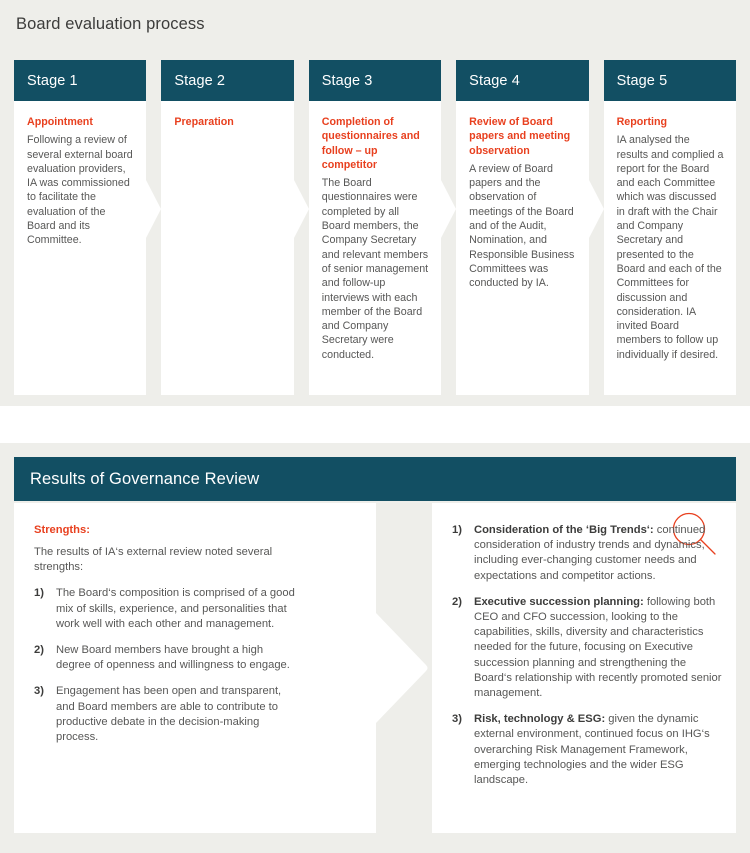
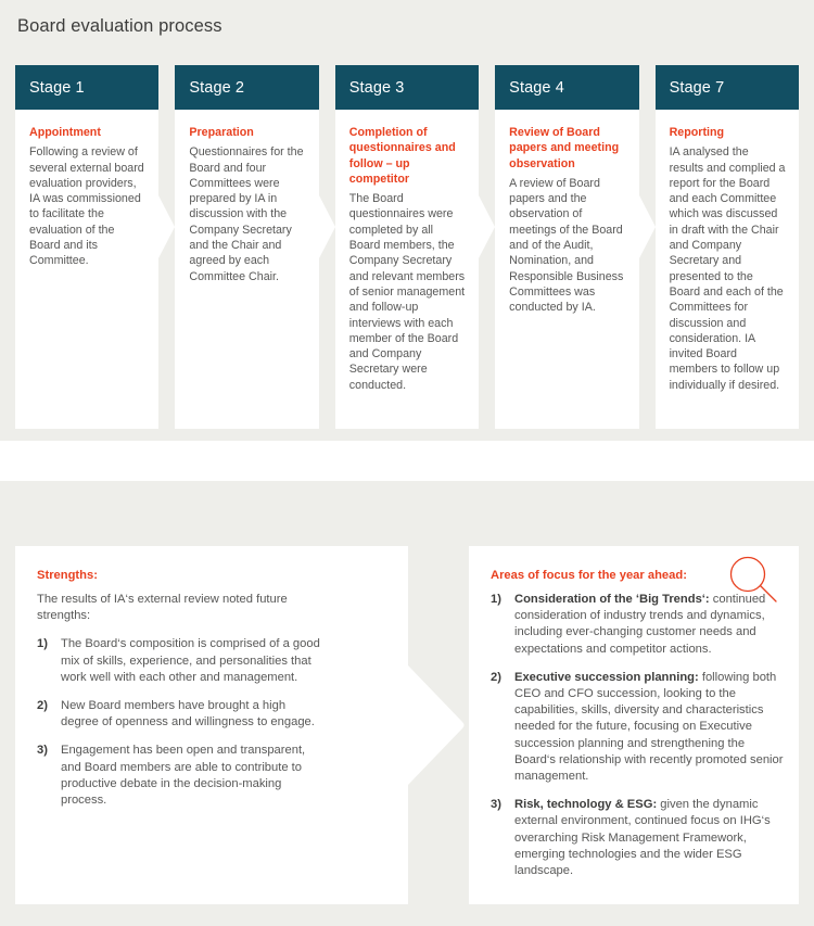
  Board evaluation process
  Stage 1
  Appointment
  Following a review of several external board evaluation providers, IA was commissioned to facilitate the evaluation of the Board and its Committee.
  Stage 2
  Preparation
+ Questionnaires for the Board and four Committees were prepared by IA in discussion with the Company Secretary and the Chair and agreed by each Committee Chair.
  Stage 3
  Completion of questionnaires and follow – up competitor
  The Board questionnaires were completed by all Board members, the Company Secretary and relevant members of senior management and follow-up interviews with each member of the Board and Company Secretary were conducted.
  Stage 4
  Review of Board papers and meeting observation
  A review of Board papers and the observation of meetings of the Board and of the Audit, Nomination, and Responsible Business Committees was conducted by IA.
- Stage 5
+ Stage 7
  Reporting
  IA analysed the results and complied a report for the Board and each Committee which was discussed in draft with the Chair and Company Secretary and presented to the Board and each of the Committees for discussion and consideration. IA invited Board members to follow up individually if desired.
- Results of Governance Review
  Strengths:
- The results of IA‘s external review noted several strengths:
+ The results of IA‘s external review noted future strengths:
  1)
  The Board‘s composition is comprised of a good mix of skills, experience, and personalities that work well with each other and management.
  2)
  New Board members have brought a high degree of openness and willingness to engage.
  3)
  Engagement has been open and transparent, and Board members are able to contribute to productive debate in the decision-making process.
+ Areas of focus for the year ahead:
  1)
  Consideration of the ‘Big Trends‘: continued consideration of industry trends and dynamics, including ever-changing customer needs and expectations and competitor actions.
  2)
  Executive succession planning: following both CEO and CFO succession, looking to the capabilities, skills, diversity and characteristics needed for the future, focusing on Executive succession planning and strengthening the Board‘s relationship with recently promoted senior management.
  3)
  Risk, technology & ESG: given the dynamic external environment, continued focus on IHG‘s overarching Risk Management Framework, emerging technologies and the wider ESG landscape.
